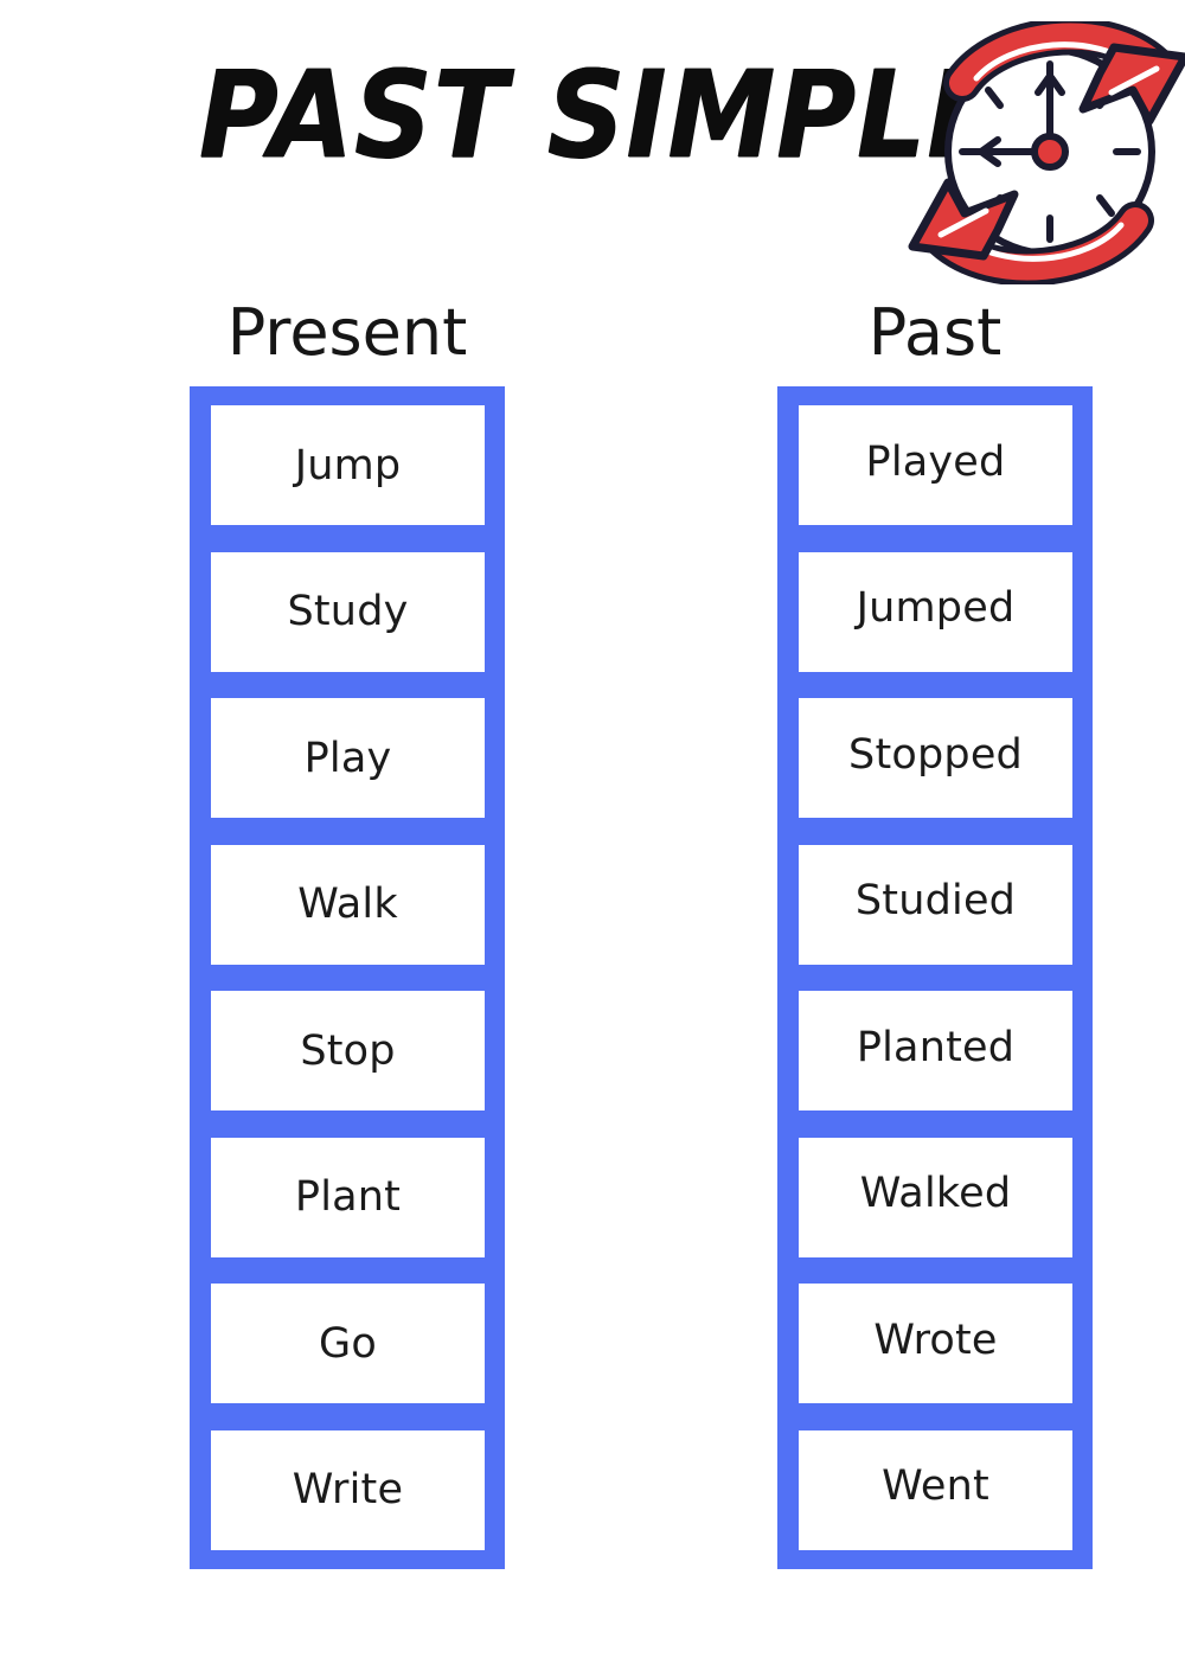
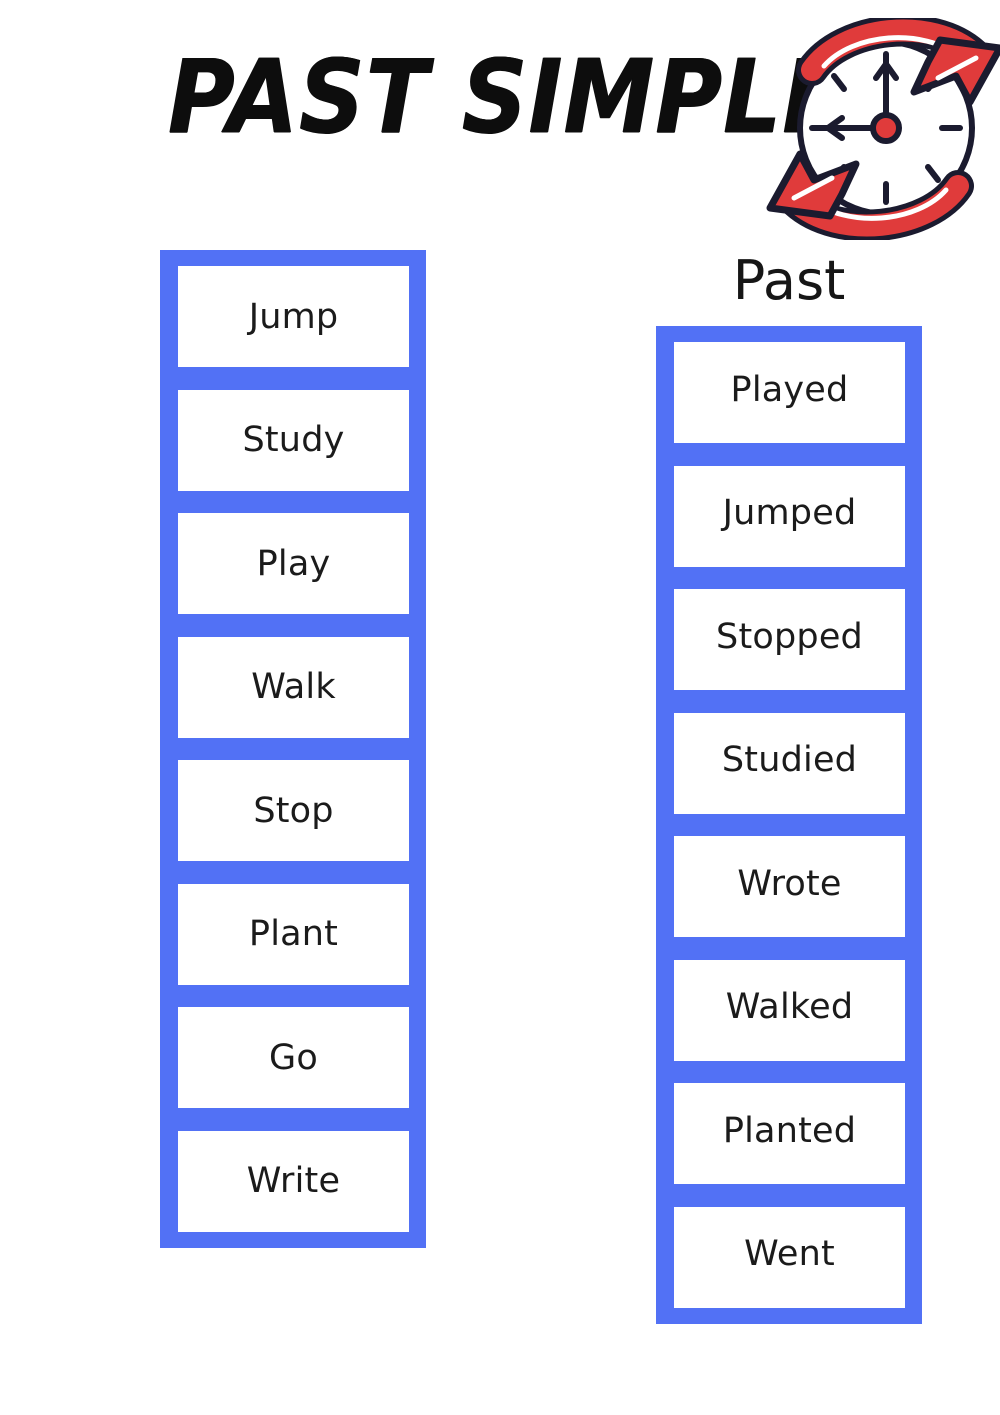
  PAST SIMPL
- Present
  Jump
  Study
  Play
  Walk
  Stop
  Plant
  Go
  Write
  Past
  Played
  Jumped
  Stopped
  Studied
- Planted
+ Wrote
  Walked
- Wrote
+ Planted
  Went
